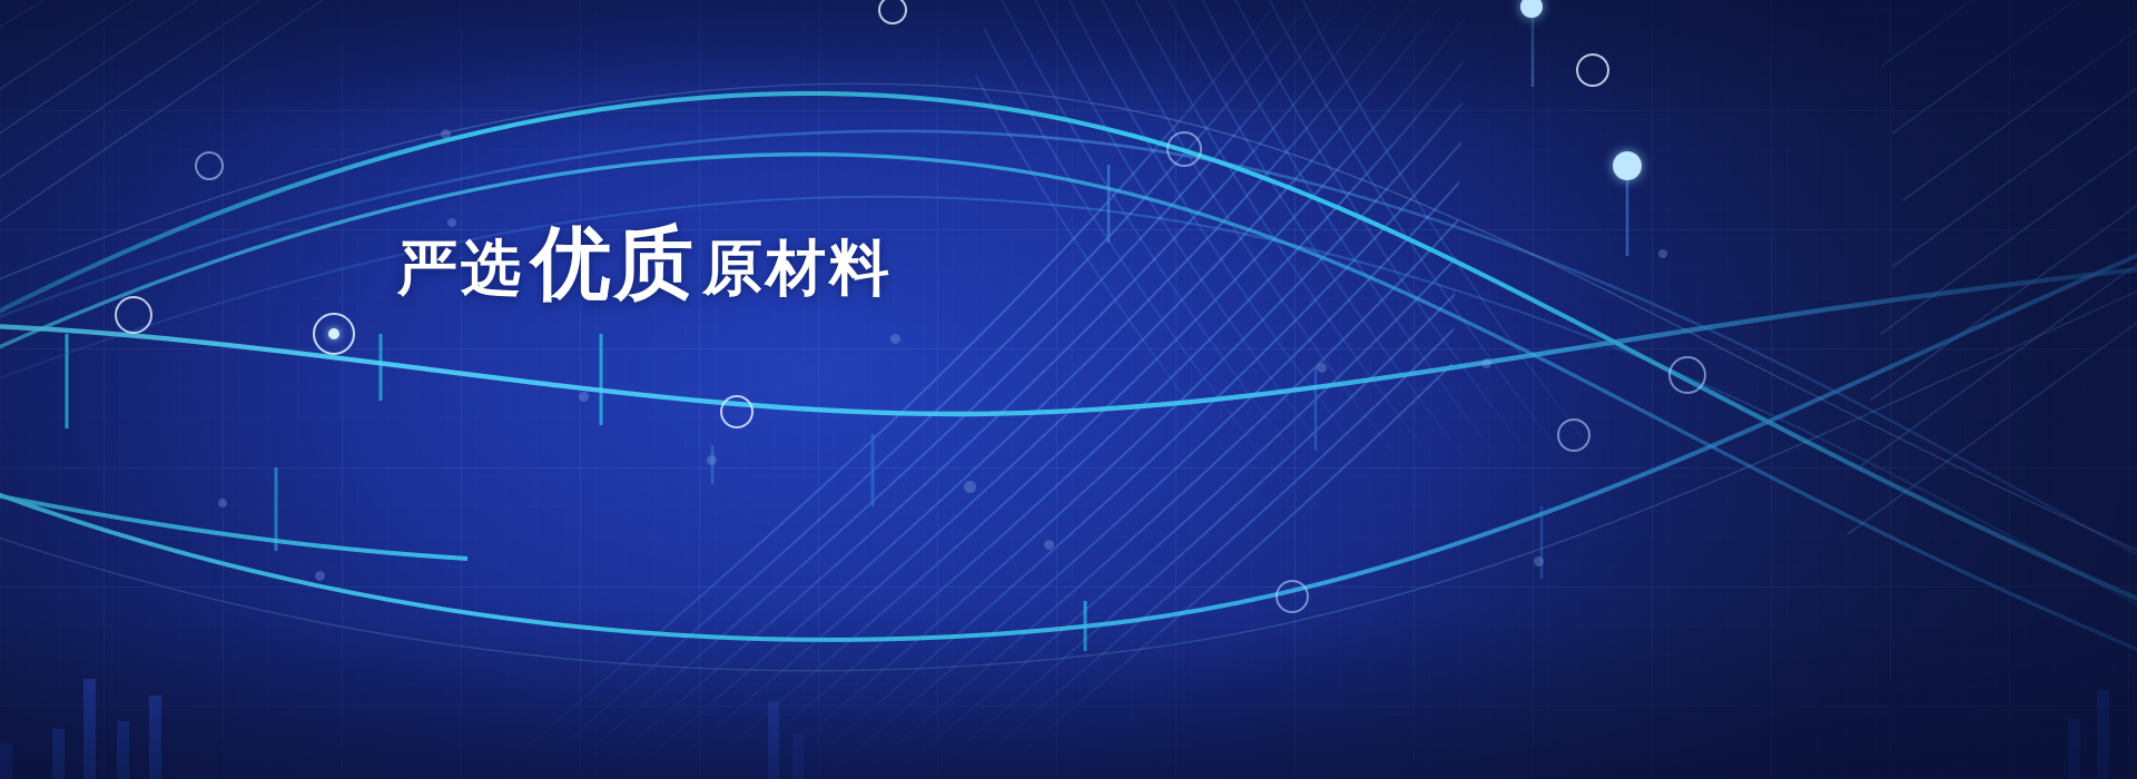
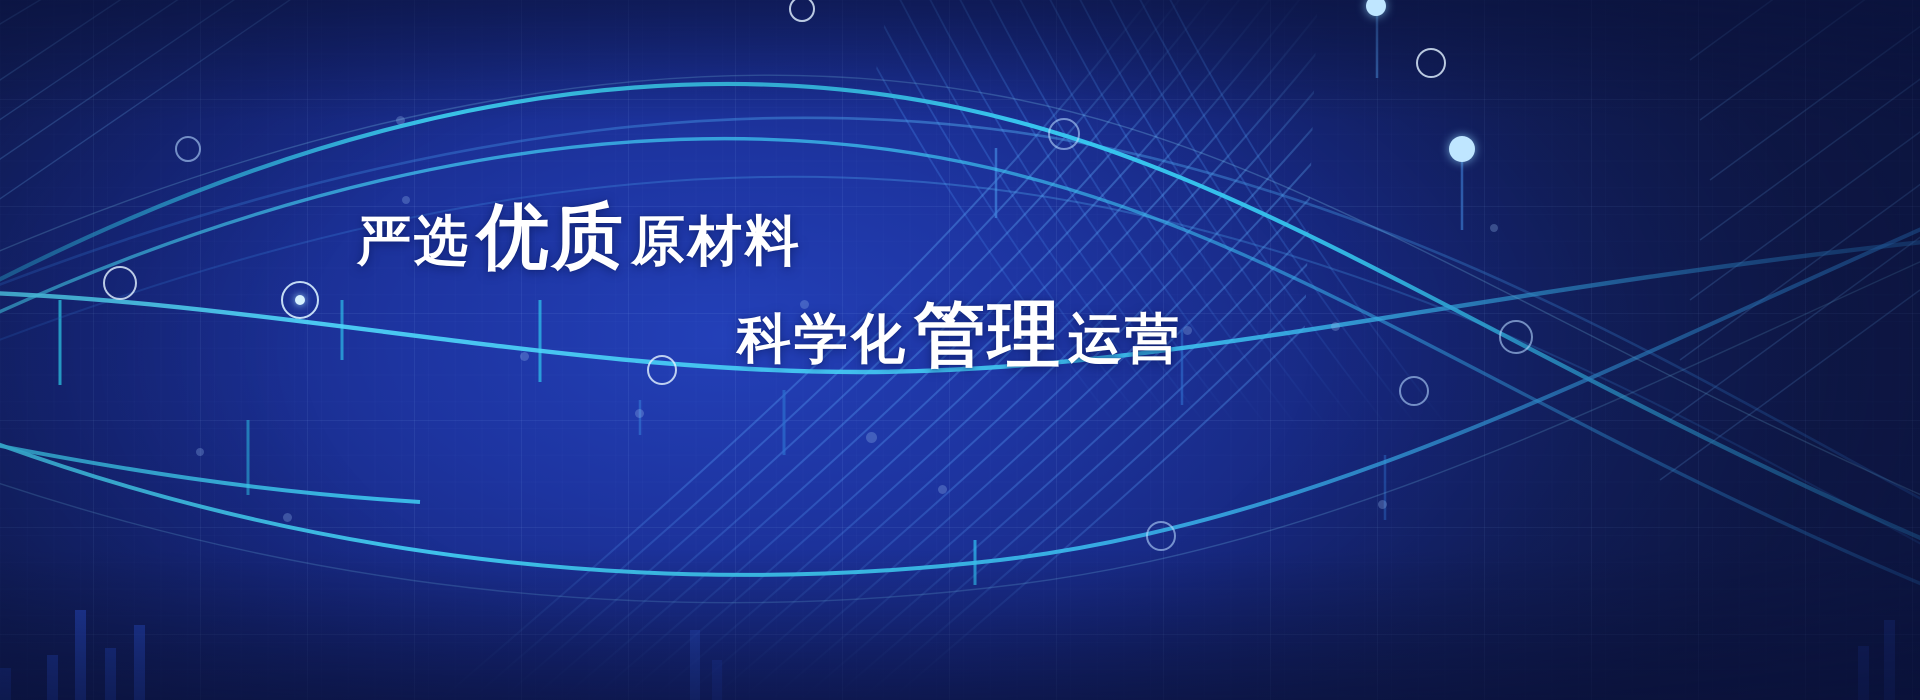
  严选优质原材料
+ 科学化管理运营
